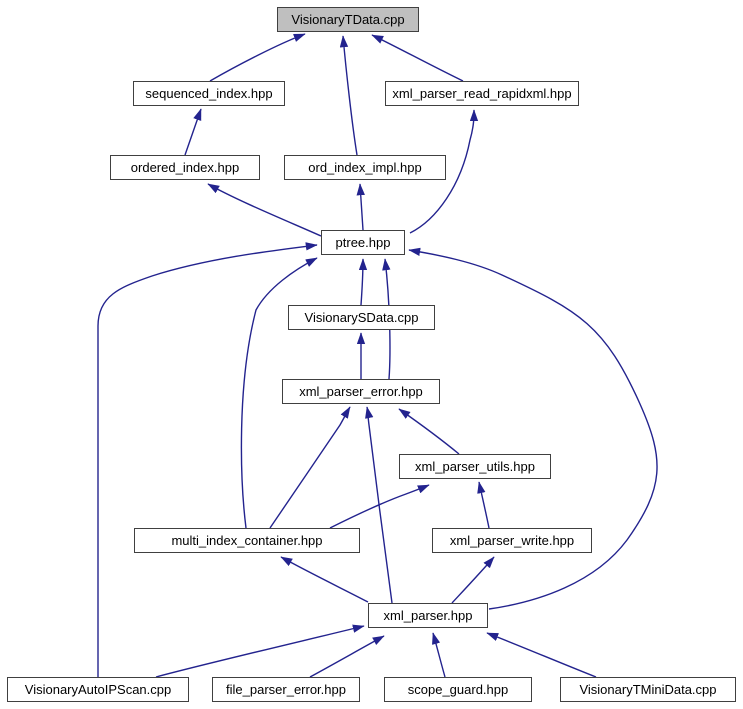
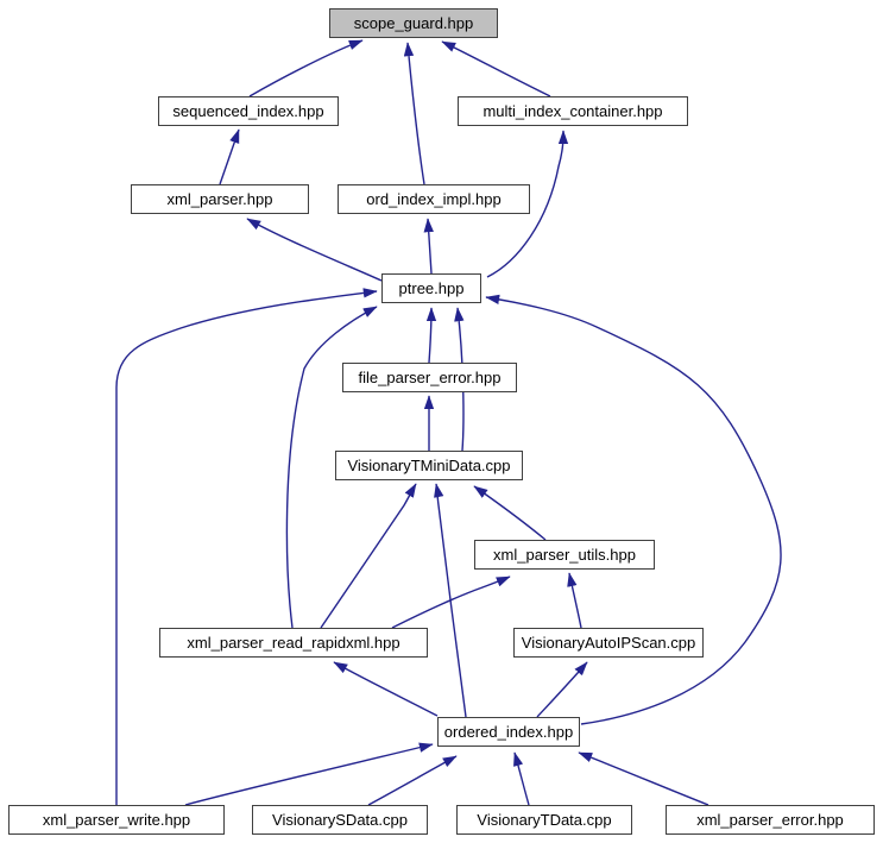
- VisionaryTData.cpp
+ scope_guard.hpp
  sequenced_index.hpp
- xml_parser_read_rapidxml.hpp
+ multi_index_container.hpp
- ordered_index.hpp
+ xml_parser.hpp
  ord_index_impl.hpp
  ptree.hpp
- VisionarySData.cpp
+ file_parser_error.hpp
- xml_parser_error.hpp
+ VisionaryTMiniData.cpp
  xml_parser_utils.hpp
- multi_index_container.hpp
+ xml_parser_read_rapidxml.hpp
- xml_parser_write.hpp
+ VisionaryAutoIPScan.cpp
- xml_parser.hpp
+ ordered_index.hpp
- VisionaryAutoIPScan.cpp
+ xml_parser_write.hpp
- file_parser_error.hpp
+ VisionarySData.cpp
- scope_guard.hpp
+ VisionaryTData.cpp
- VisionaryTMiniData.cpp
+ xml_parser_error.hpp
